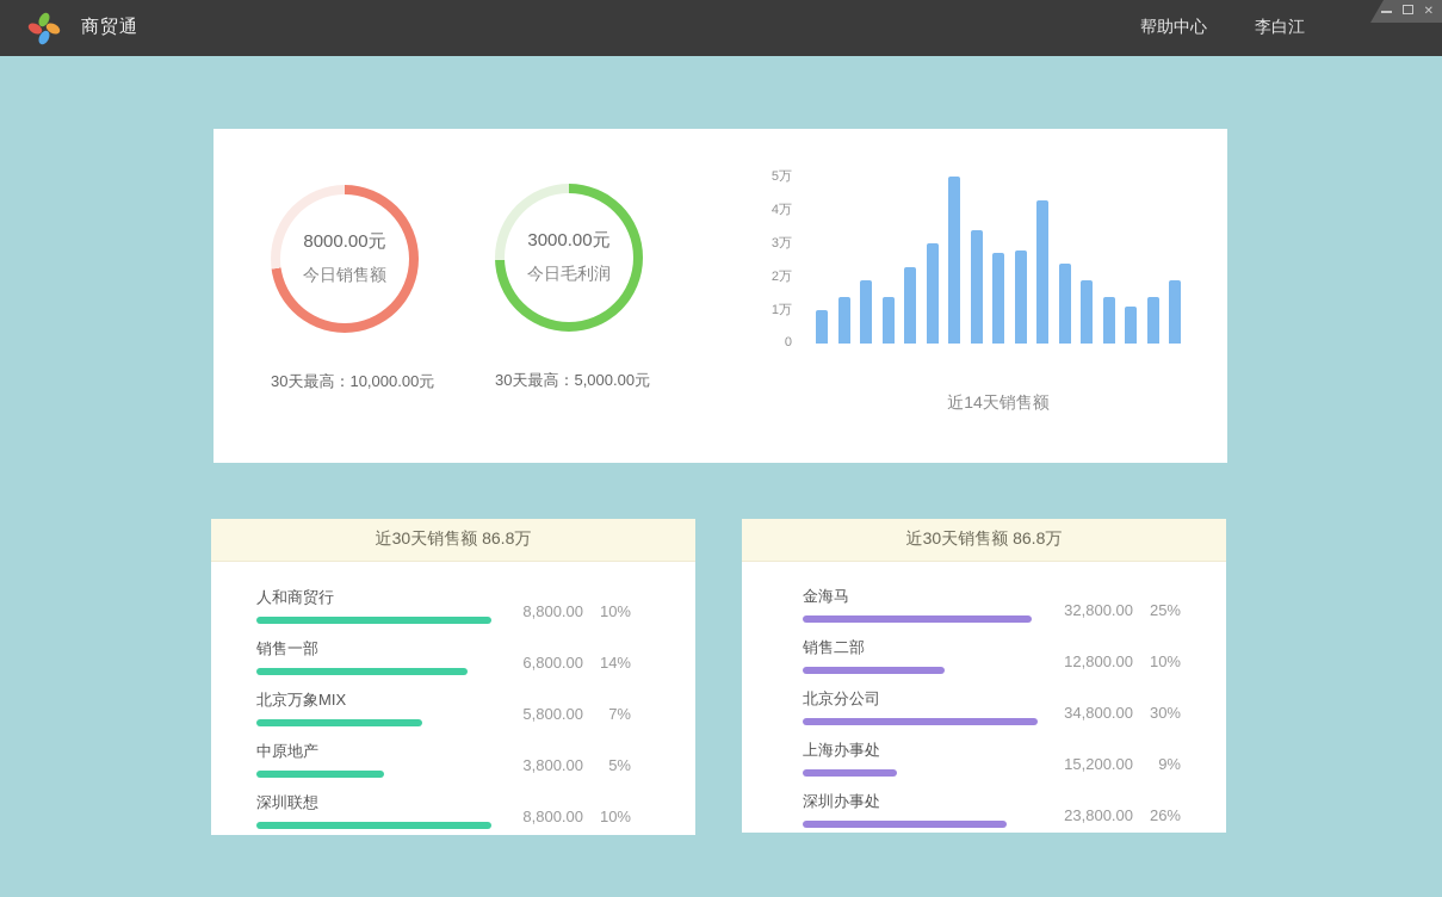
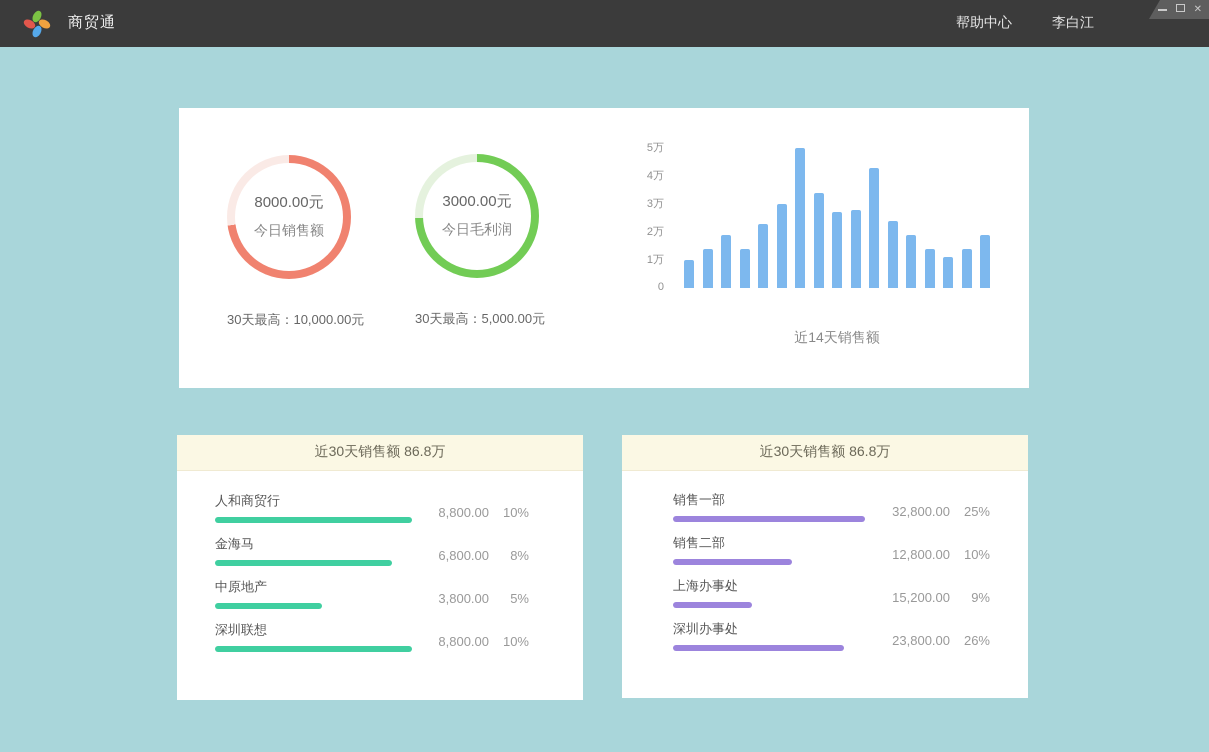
  商贸通
  帮助中心
  李白江
  ✕
  8000.00元
  今日销售额
  30天最高：10,000.00元
  3000.00元
  今日毛利润
  30天最高：5,000.00元
  5万
  4万
  3万
  2万
  1万
  0
  近14天销售额
  近30天销售额 86.8万
  人和商贸行
  8,800.00 10%
- 销售一部
+ 金海马
- 6,800.00 14%
+ 6,800.00 8%
- 北京万象MIX
- 5,800.00 7%
  中原地产
  3,800.00 5%
  深圳联想
  8,800.00 10%
  近30天销售额 86.8万
- 金海马
+ 销售一部
  32,800.00 25%
  销售二部
  12,800.00 10%
- 北京分公司
- 34,800.00 30%
  上海办事处
  15,200.00 9%
  深圳办事处
  23,800.00 26%
